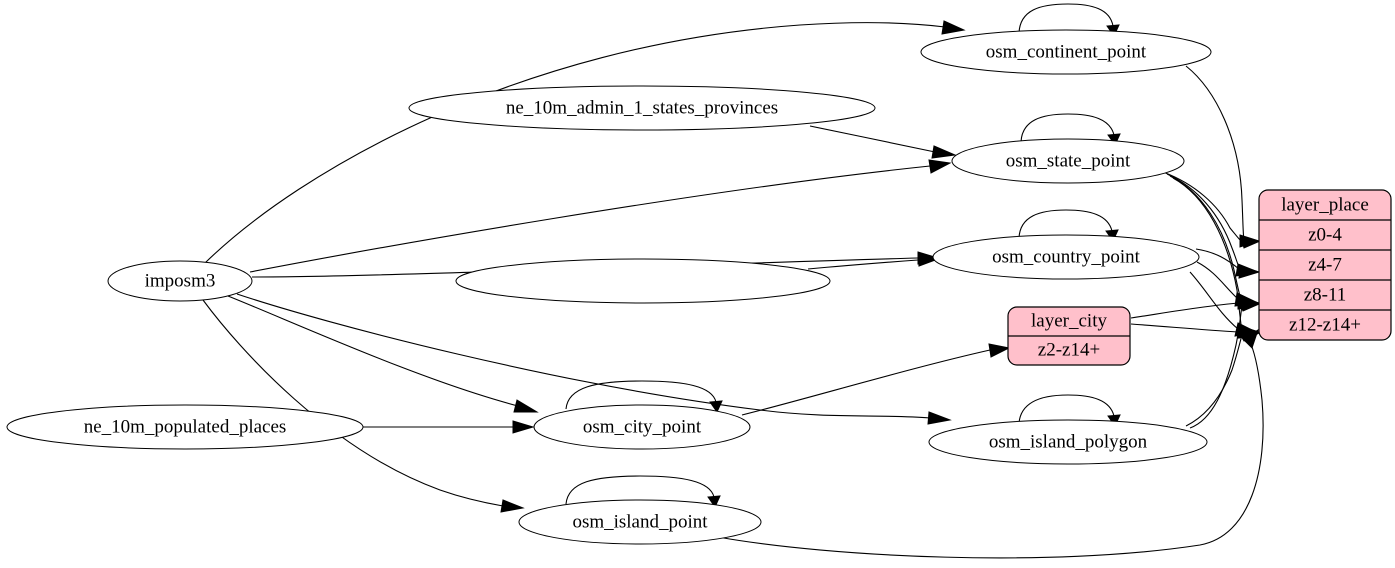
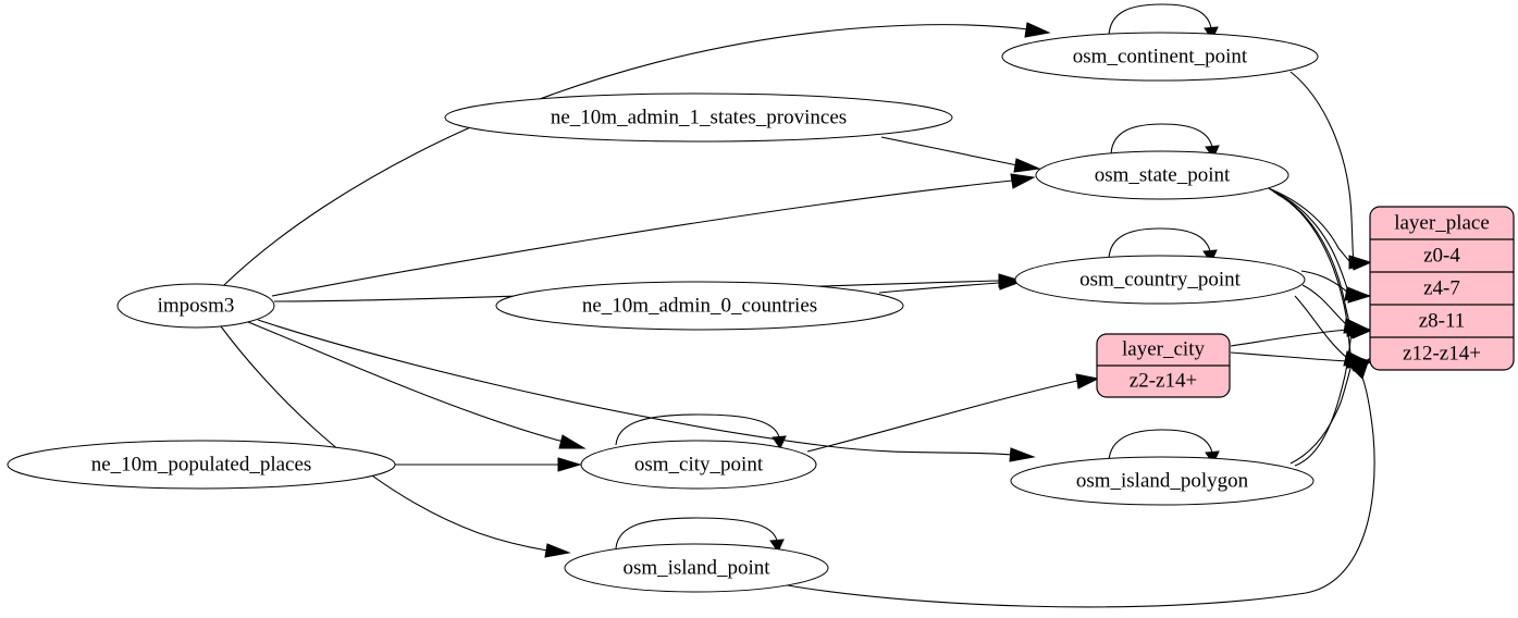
  imposm3
  ne_10m_admin_1_states_provinces
+ ne_10m_admin_0_countries
  ne_10m_populated_places
  osm_continent_point
  osm_state_point
  osm_country_point
  osm_city_point
  osm_island_polygon
  osm_island_point
  layer_city
  z2-z14+
  layer_place
  z0-4
  z4-7
  z8-11
  z12-z14+
